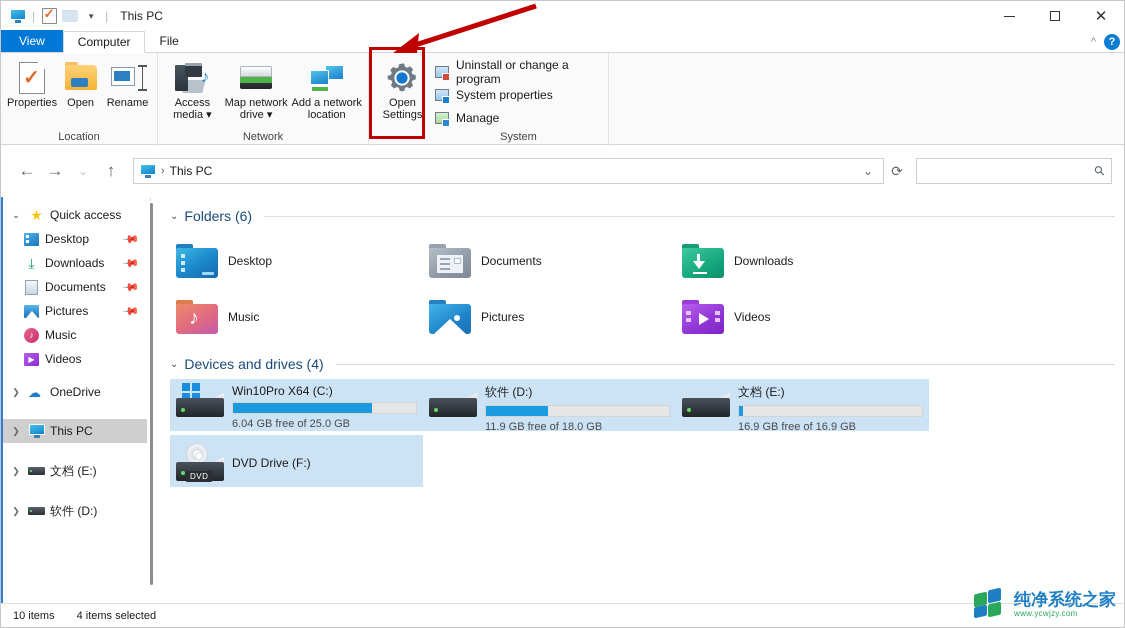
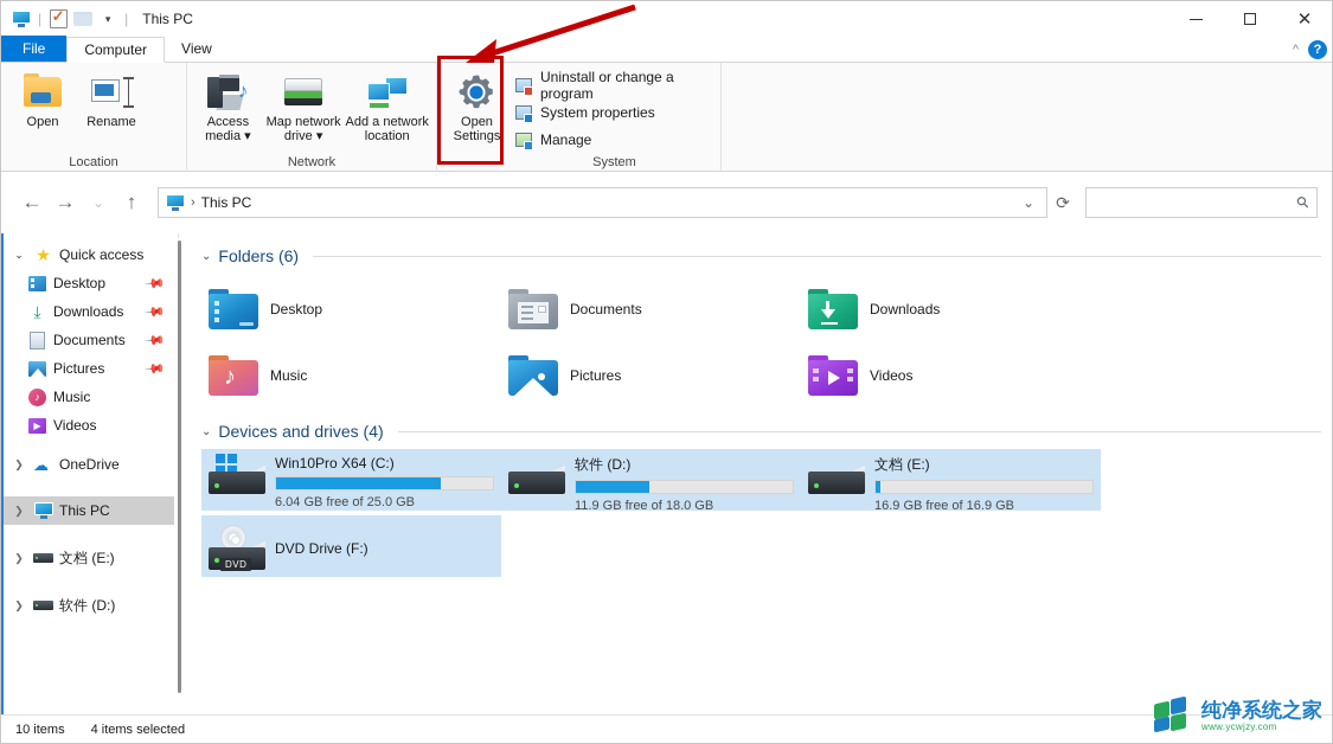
  |
  ▾
  |
  This PC
  ✕
- View
+ File
  Computer
- File
+ View
  ^
  ?
- Properties
  Open
  Rename
  Location
  ♪
  Access media ▾
  Map network drive ▾
  Add a network location
  Network
  Open
  Settings
  Uninstall or change a program
  System properties
  Manage
  System
  ←
  →
  ⌄
  ↑
  ›
  This PC
  ⌄
  ⟳
  ⌄
  ★
  Quick access
  Desktop
  ⤓
  Downloads
  Documents
  Pictures
  ♪
  Music
  ▶
  Videos
  ❯
  ☁
  OneDrive
  ❯
  This PC
  ❯
  文档 (E:)
  ❯
  软件 (D:)
  ⌄
  Folders (6)
  Desktop
  Documents
  Downloads
  ♪
  Music
  Pictures
  Videos
  ⌄
  Devices and drives (4)
  Win10Pro X64 (C:)
  6.04 GB free of 25.0 GB
  软件 (D:)
  11.9 GB free of 18.0 GB
  文档 (E:)
  16.9 GB free of 16.9 GB
  DVD
  DVD Drive (F:)
  10 items
  4 items selected
  纯净系统之家
  www.ycwjzy.com
